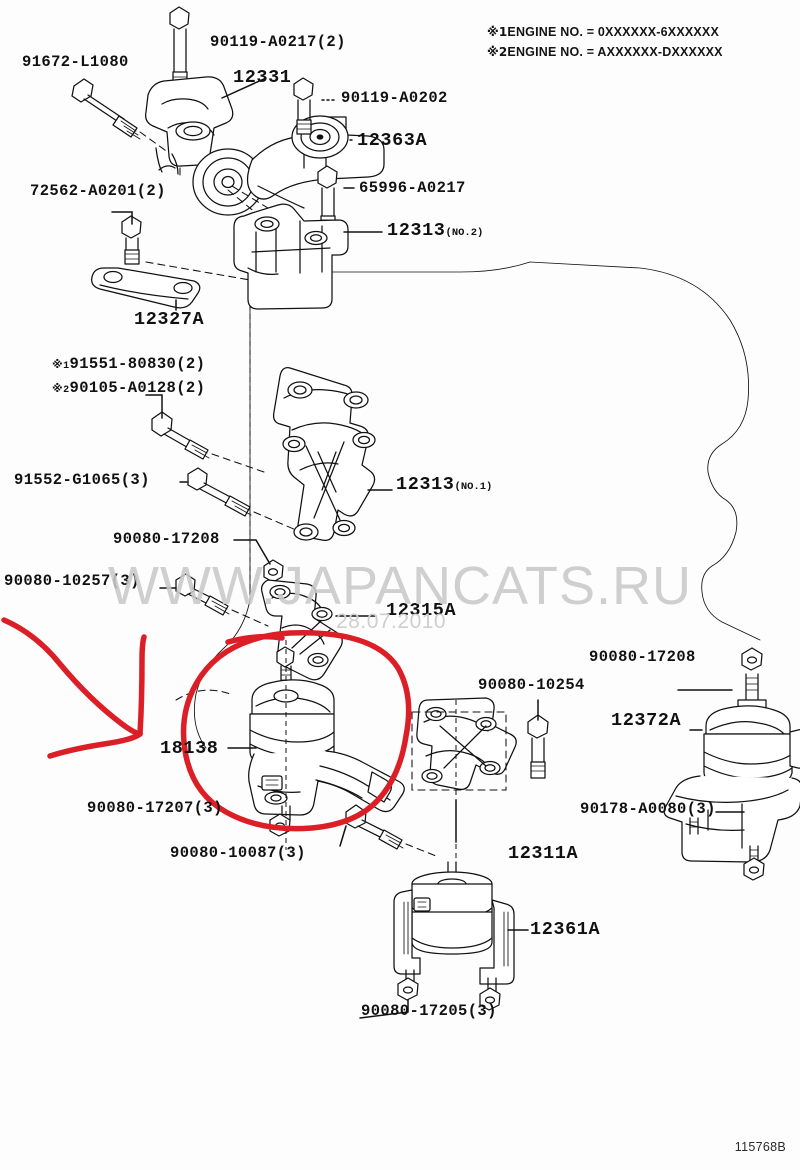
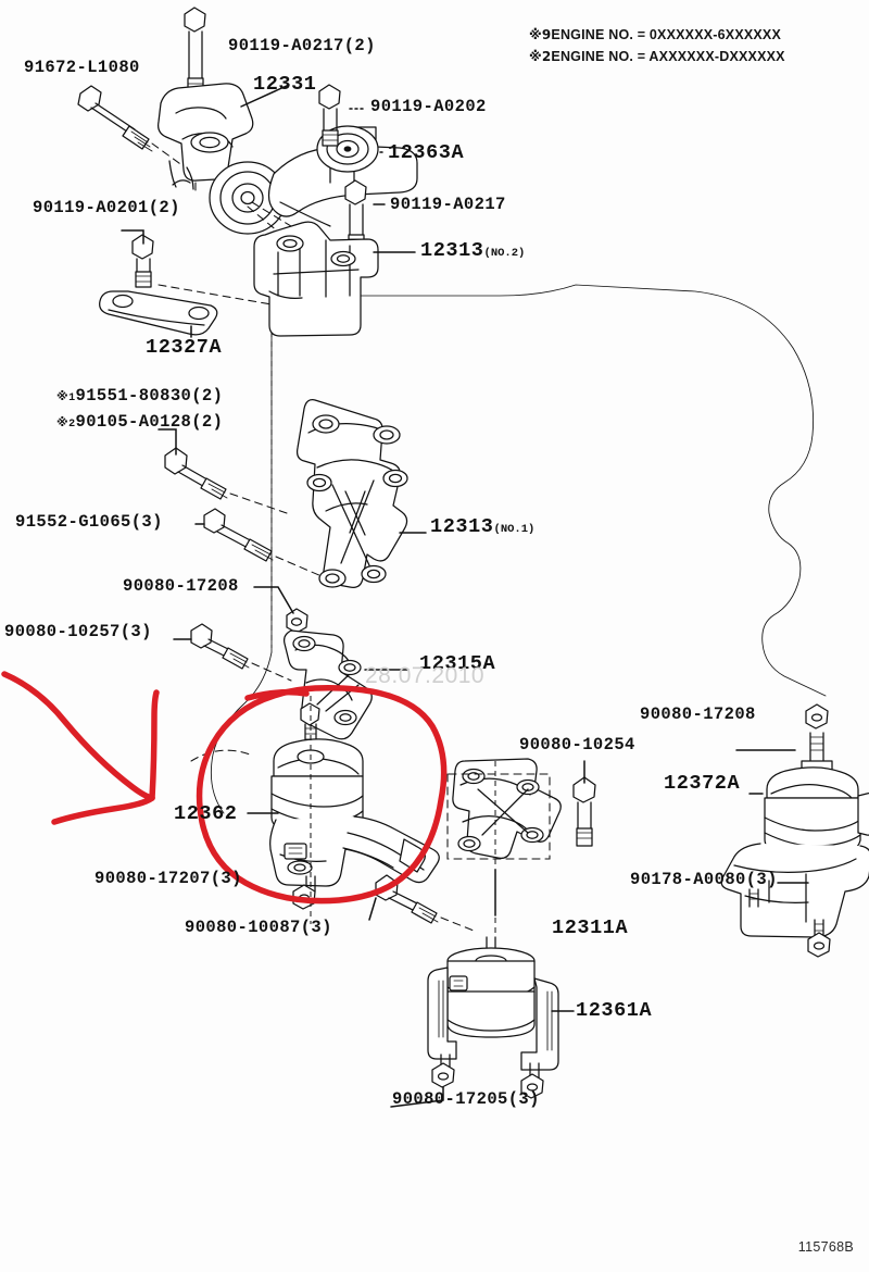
- ※1ENGINE NO. = 0XXXXXX-6XXXXXX
+ ※9ENGINE NO. = 0XXXXXX-6XXXXXX
  ※2ENGINE NO. = AXXXXXX-DXXXXXX
  91672-L1080
  90119-A0217(2)
  12331
  90119-A0202
  12363A
- 65996-A0217
+ 90119-A0217
  12313(NO.2)
- 72562-A0201(2)
+ 90119-A0201(2)
  12327A
  ※191551-80830(2)
  ※290105-A0128(2)
  91552-G1065(3)
  12313(NO.1)
  90080-17208
  90080-10257(3)
  12315A
- 18138
+ 12362
  90080-17207(3)
  90080-10087(3)
  90080-10254
  12311A
  90080-17208
  12372A
  90178-A0080(3)
  12361A
  90080-17205(3)
- WWW.JAPANCATS.RU
  28.07.2010
  115768B
